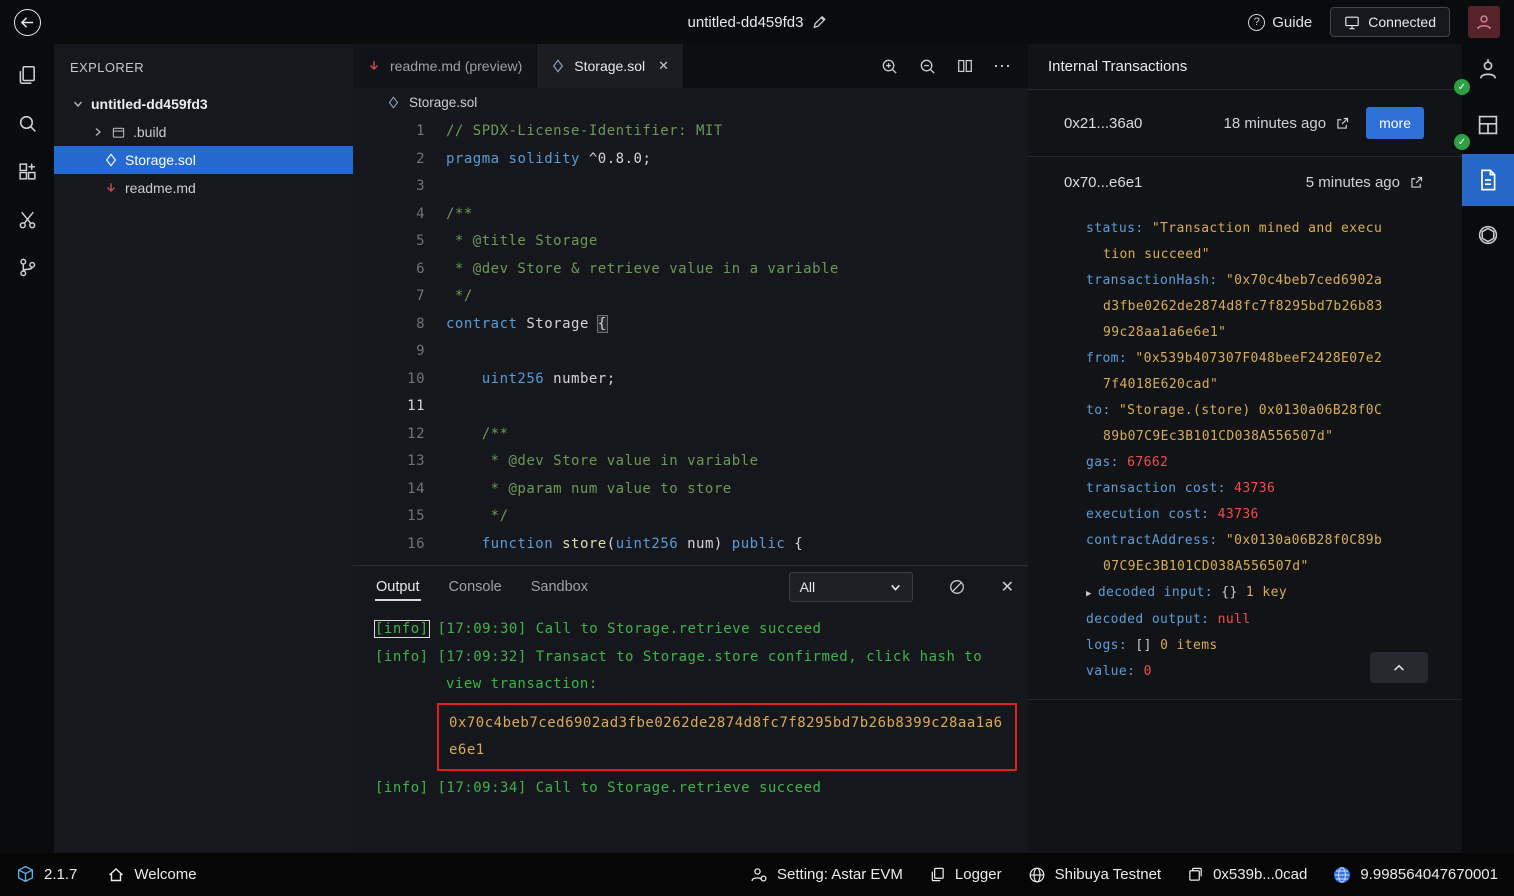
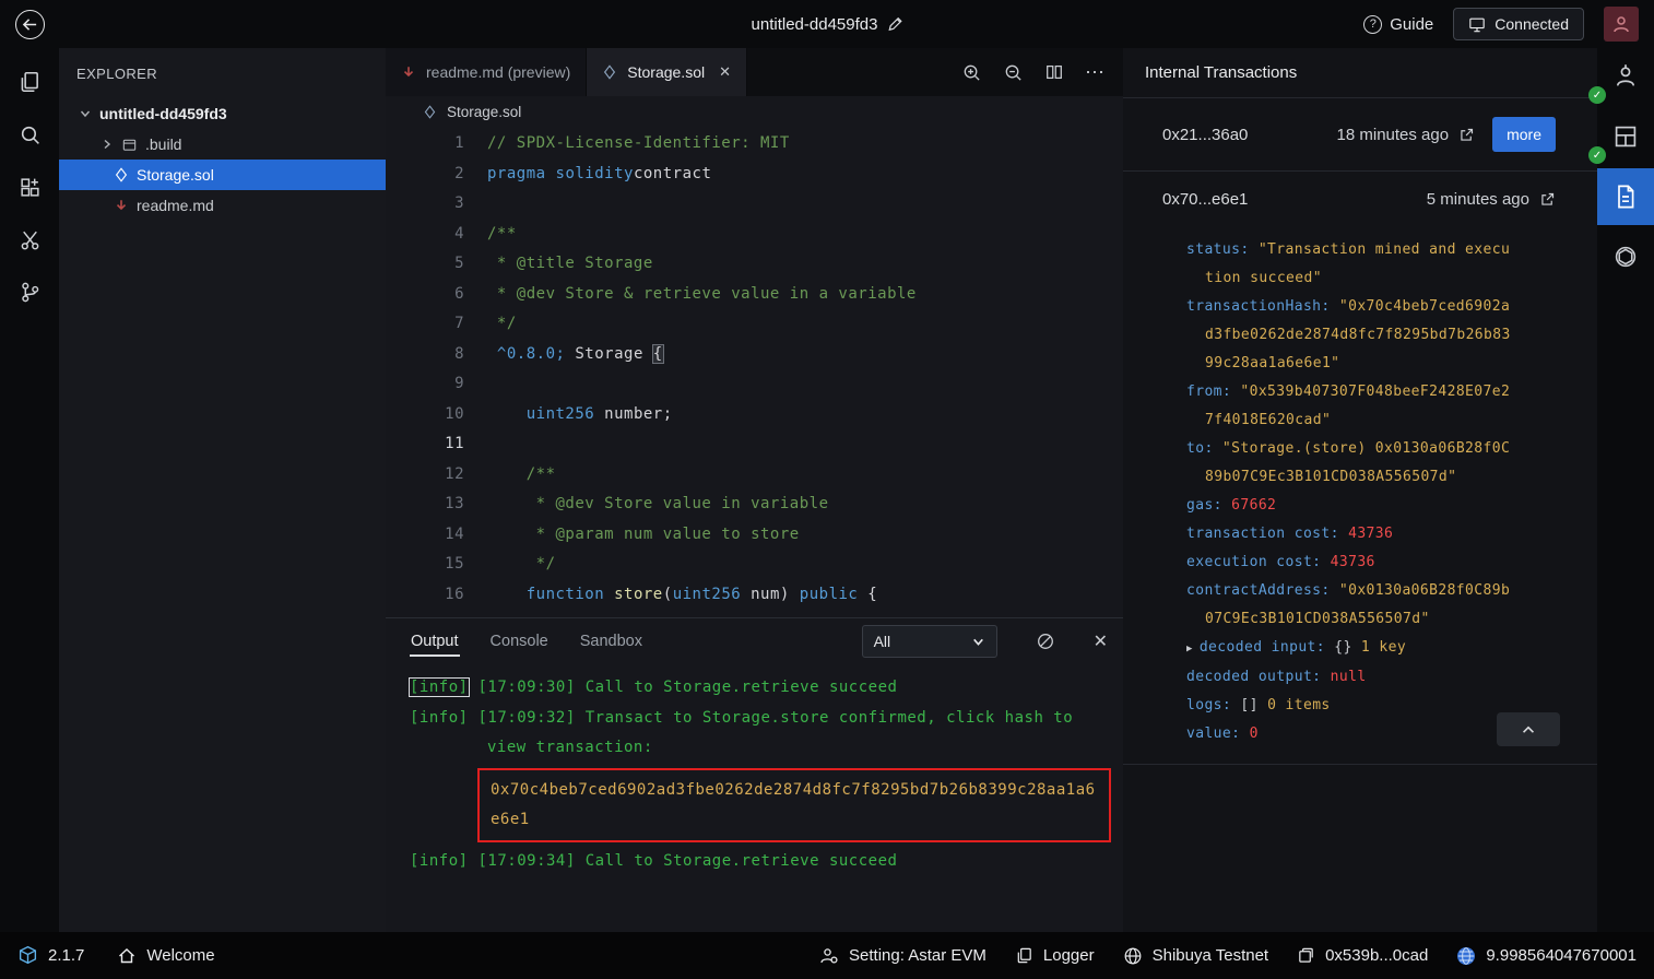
  untitled-dd459fd3
  ?
  Guide
  Connected
  EXPLORER
  untitled-dd459fd3
  .build
  Storage.sol
  readme.md
  readme.md (preview)
  Storage.sol
  ✕
  ⋯
  Storage.sol
  1
  // SPDX-License-Identifier: MIT
  2
- pragma solidity ^0.8.0;
+ pragma soliditycontract
  3
  4
  /**
  5
  * @title Storage
  6
  * @dev Store & retrieve value in a variable
  7
  */
  8
- contract Storage {
+ ^0.8.0; Storage {
  9
  10
  uint256 number;
  11
  12
  /**
  13
  * @dev Store value in variable
  14
  * @param num value to store
  15
  */
  16
  function store(uint256 num) public {
  Output
  Console
  Sandbox
  All
  ✕
  [info] [17:09:30] Call to Storage.retrieve succeed
  [info] [17:09:32] Transact to Storage.store confirmed, click hash to view transaction:
  0x70c4beb7ced6902ad3fbe0262de2874d8fc7f8295bd7b26b8399c28aa1a6e6e1
  [info] [17:09:34] Call to Storage.retrieve succeed
  Internal Transactions
  0x21...36a0
  18 minutes ago
  more
  0x70...e6e1
  5 minutes ago
  status: "Transaction mined and execution succeed"
  transactionHash: "0x70c4beb7ced6902ad3fbe0262de2874d8fc7f8295bd7b26b8399c28aa1a6e6e1"
  from: "0x539b407307F048beeF2428E07e27f4018E620cad"
  to: "Storage.(store) 0x0130a06B28f0C89b07C9Ec3B101CD038A556507d"
  gas: 67662
  transaction cost: 43736
  execution cost: 43736
  contractAddress: "0x0130a06B28f0C89b07C9Ec3B101CD038A556507d"
  ▶ decoded input: {} 1 key
  decoded output: null
  logs: [] 0 items
  value: 0
  ✓
  ✓
  2.1.7
  Welcome
  Setting: Astar EVM
  Logger
  Shibuya Testnet
  0x539b...0cad
  9.998564047670001
